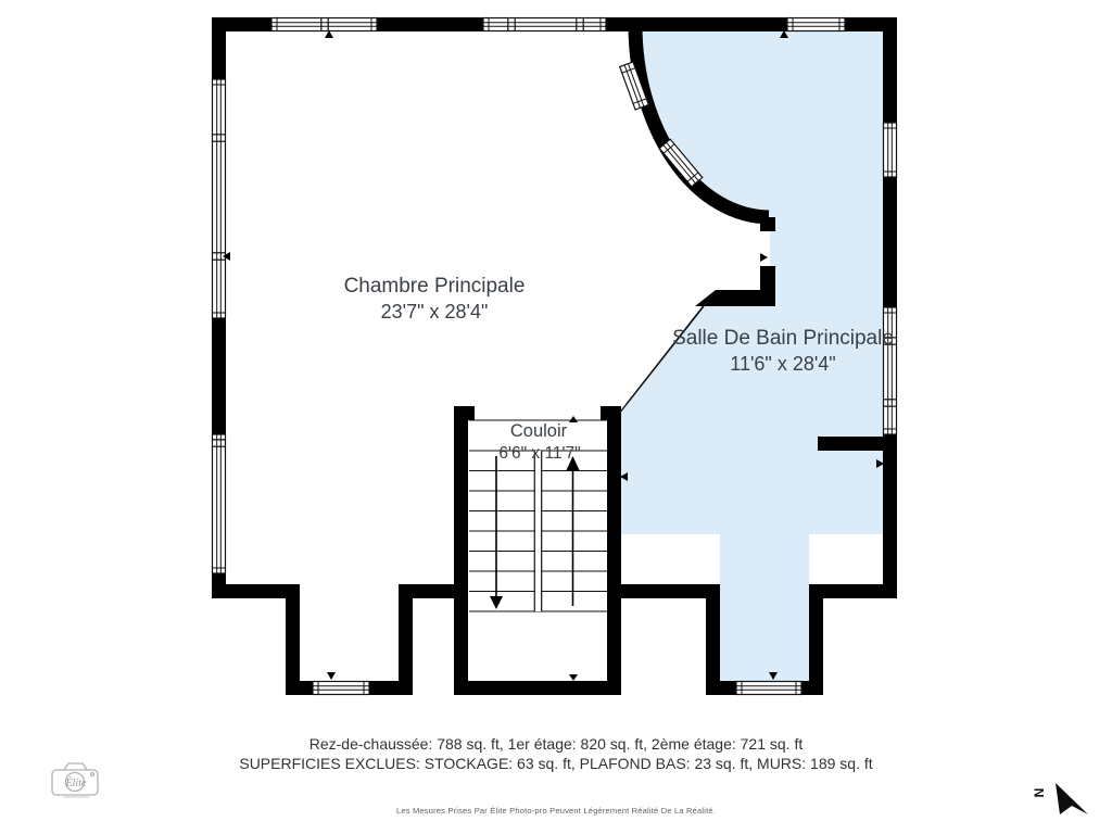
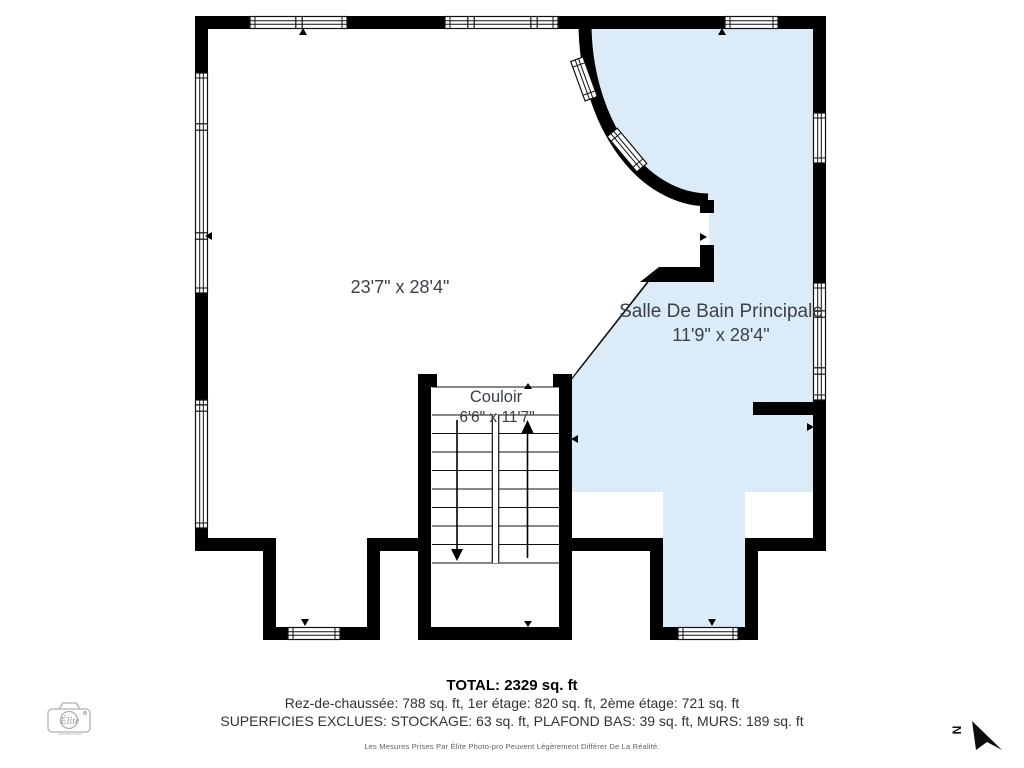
- Chambre Principale
  23'7" x 28'4"
  Salle De Bain Principale
- 11'6" x 28'4"
+ 11'9" x 28'4"
  Couloir
  6'6" x 11'7"
+ TOTAL: 2329 sq. ft
  Rez-de-chaussée: 788 sq. ft, 1er étage: 820 sq. ft, 2ème étage: 721 sq. ft
- SUPERFICIES EXCLUES: STOCKAGE: 63 sq. ft, PLAFOND BAS: 23 sq. ft, MURS: 189 sq. ft
+ SUPERFICIES EXCLUES: STOCKAGE: 63 sq. ft, PLAFOND BAS: 39 sq. ft, MURS: 189 sq. ft
- Les Mesures Prises Par Élite Photo-pro Peuvent Légèrement Réalité De La Réalité.
+ Les Mesures Prises Par Élite Photo-pro Peuvent Légèrement Différer De La Réalité.
  Élite
